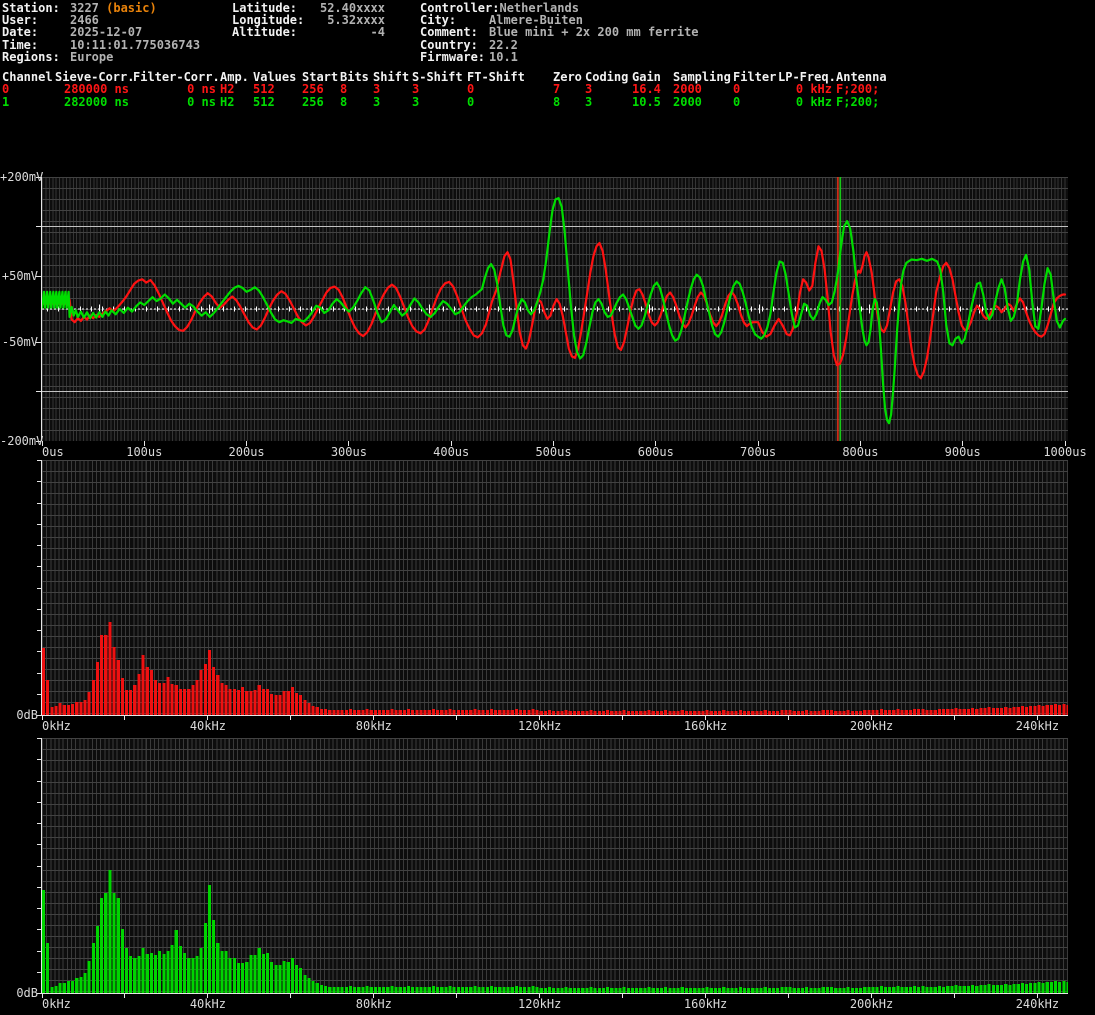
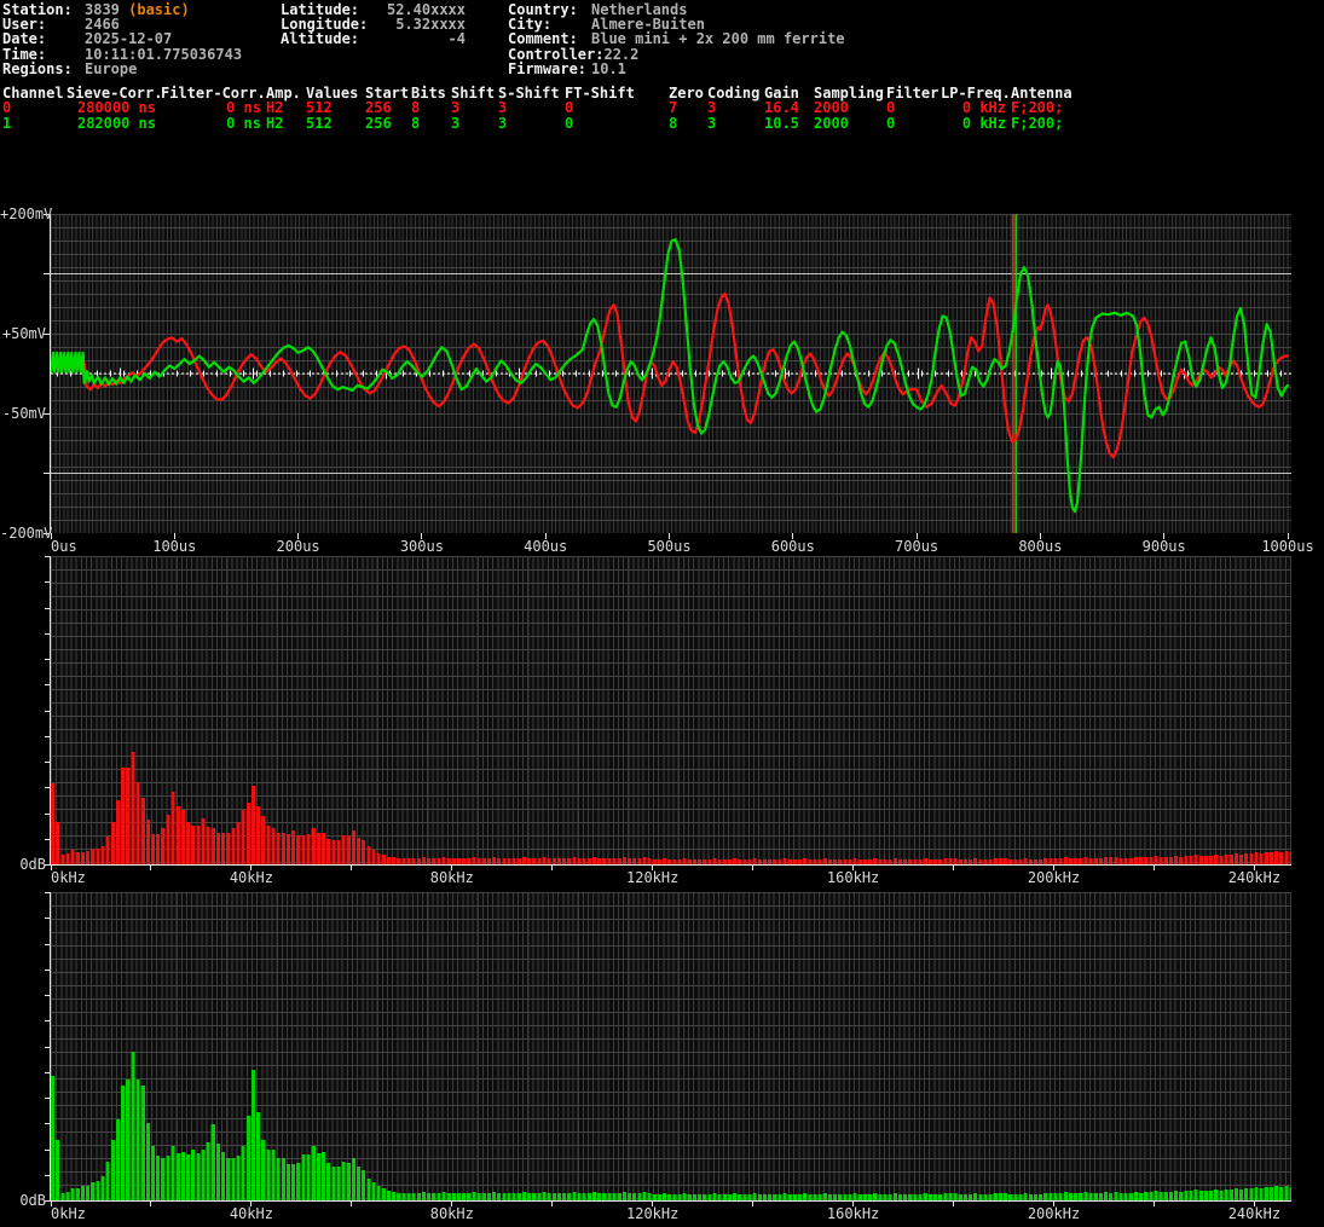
- Station: 3227 (basic)
+ Station: 3839 (basic)
  User: 2466
  Date: 2025-12-07
  Time: 10:11:01.775036743
  Regions: Europe
  Latitude: 52.40xxxx
  Longitude: 5.32xxxx
  Altitude: -4
- Controller:Netherlands
+ Country: Netherlands
  City: Almere-Buiten
  Comment: Blue mini + 2x 200 mm ferrite
- Country: 22.2
+ Controller:22.2
  Firmware: 10.1
  Channel
  Sieve-Corr.
  Filter-Corr.
  Amp.
  Values
  Start
  Bits
  Shift
  S-Shift
  FT-Shift
  Zero
  Coding
  Gain
  Sampling
  Filter
  LP-Freq.
  Antenna
  0
  280000 ns
  0 ns
  H2
  512
  256
  8
  3
  3
  0
  7
  3
  16.4
  2000
  0
  0 kHz
  F;200;
  1
  282000 ns
  0 ns
  H2
  512
  256
  8
  3
  3
  0
  8
  3
  10.5
  2000
  0
  0 kHz
  F;200;
  0us
  100us
  200us
  300us
  400us
  500us
  600us
  700us
  800us
  900us
  1000us
  +200mV
  +50mV
  -50mV
  -200mV
  0dB
  0kHz
  40kHz
  80kHz
  120kHz
  160kHz
  200kHz
  240kHz
  0dB
  0kHz
  40kHz
  80kHz
  120kHz
  160kHz
  200kHz
  240kHz
